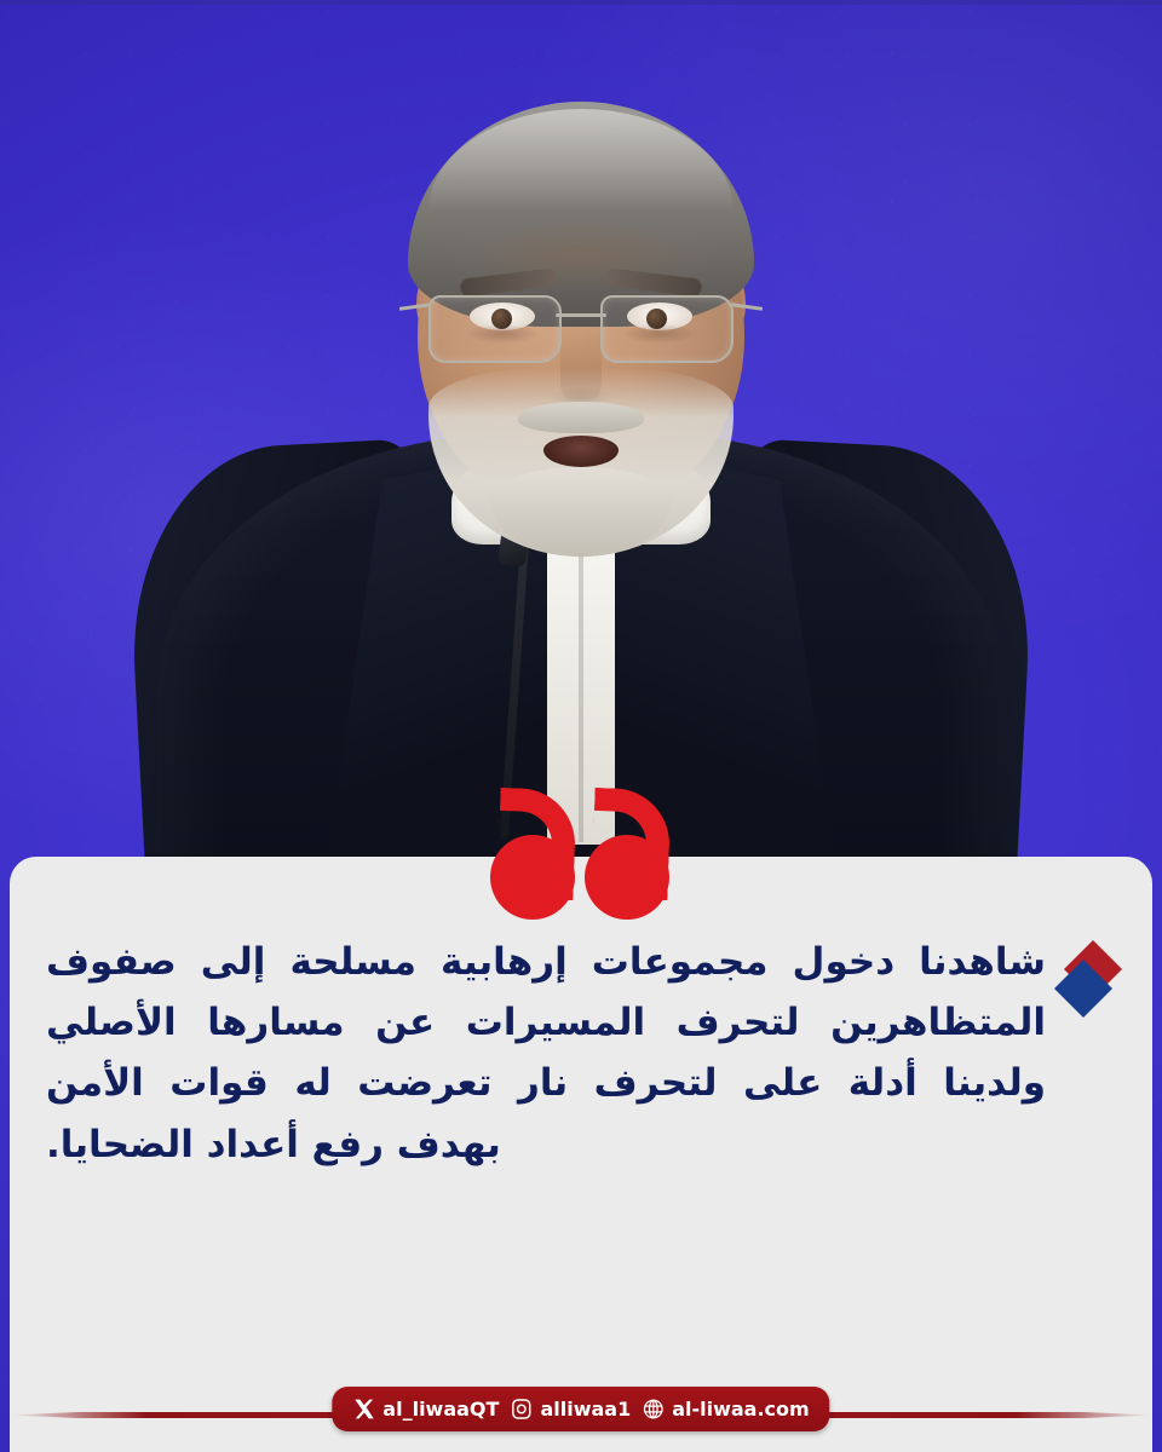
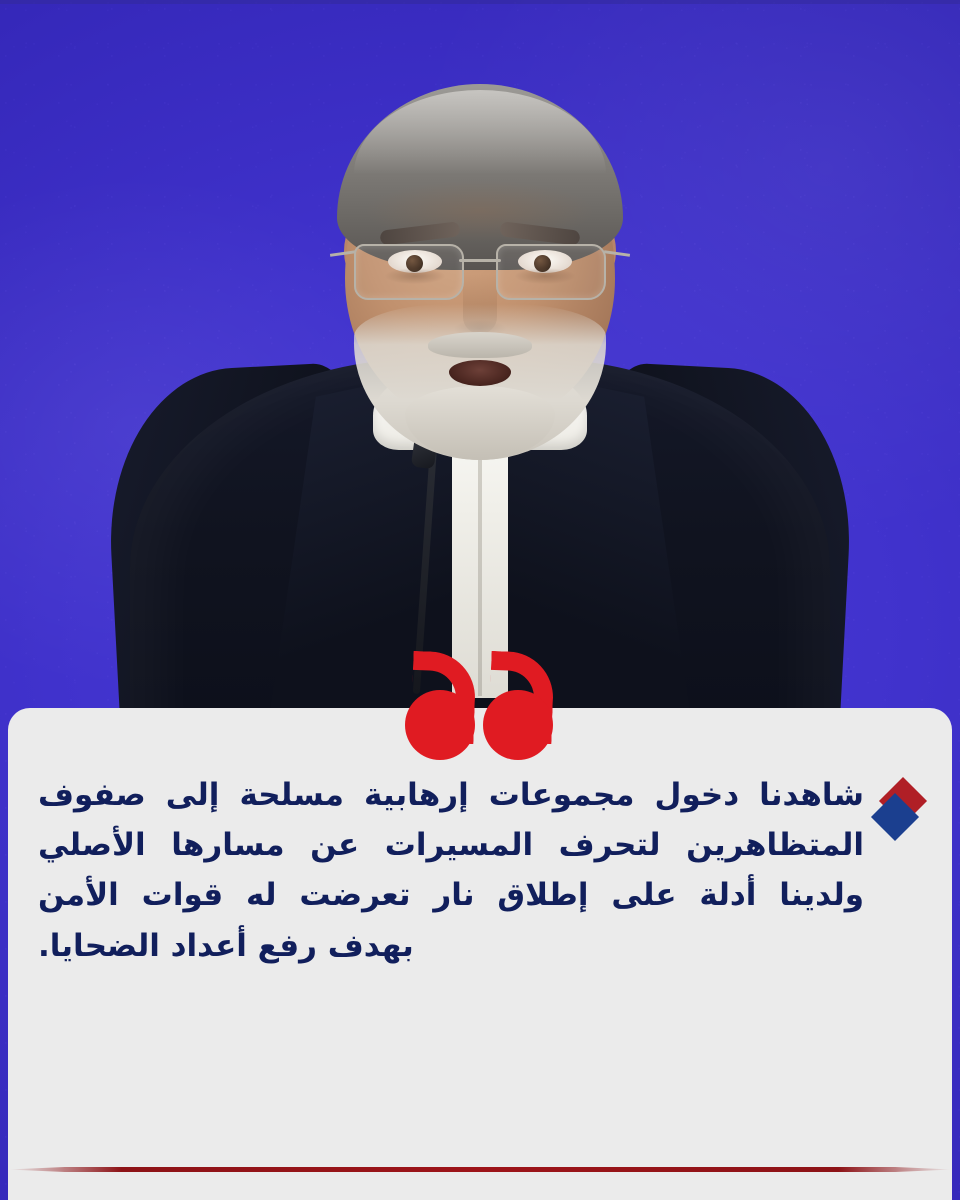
- شاهدنا دخول مجموعات إرهابية مسلحة إلى صفوف المتظاهرين لتحرف المسيرات عن مسارها الأصلي ولدينا أدلة على لتحرف نار تعرضت له قوات الأمن بهدف رفع أعداد الضحايا.
+ شاهدنا دخول مجموعات إرهابية مسلحة إلى صفوف المتظاهرين لتحرف المسيرات عن مسارها الأصلي ولدينا أدلة على إطلاق نار تعرضت له قوات الأمن بهدف رفع أعداد الضحايا.
- al_liwaaQT
- alliwaa1
- al-liwaa.com
